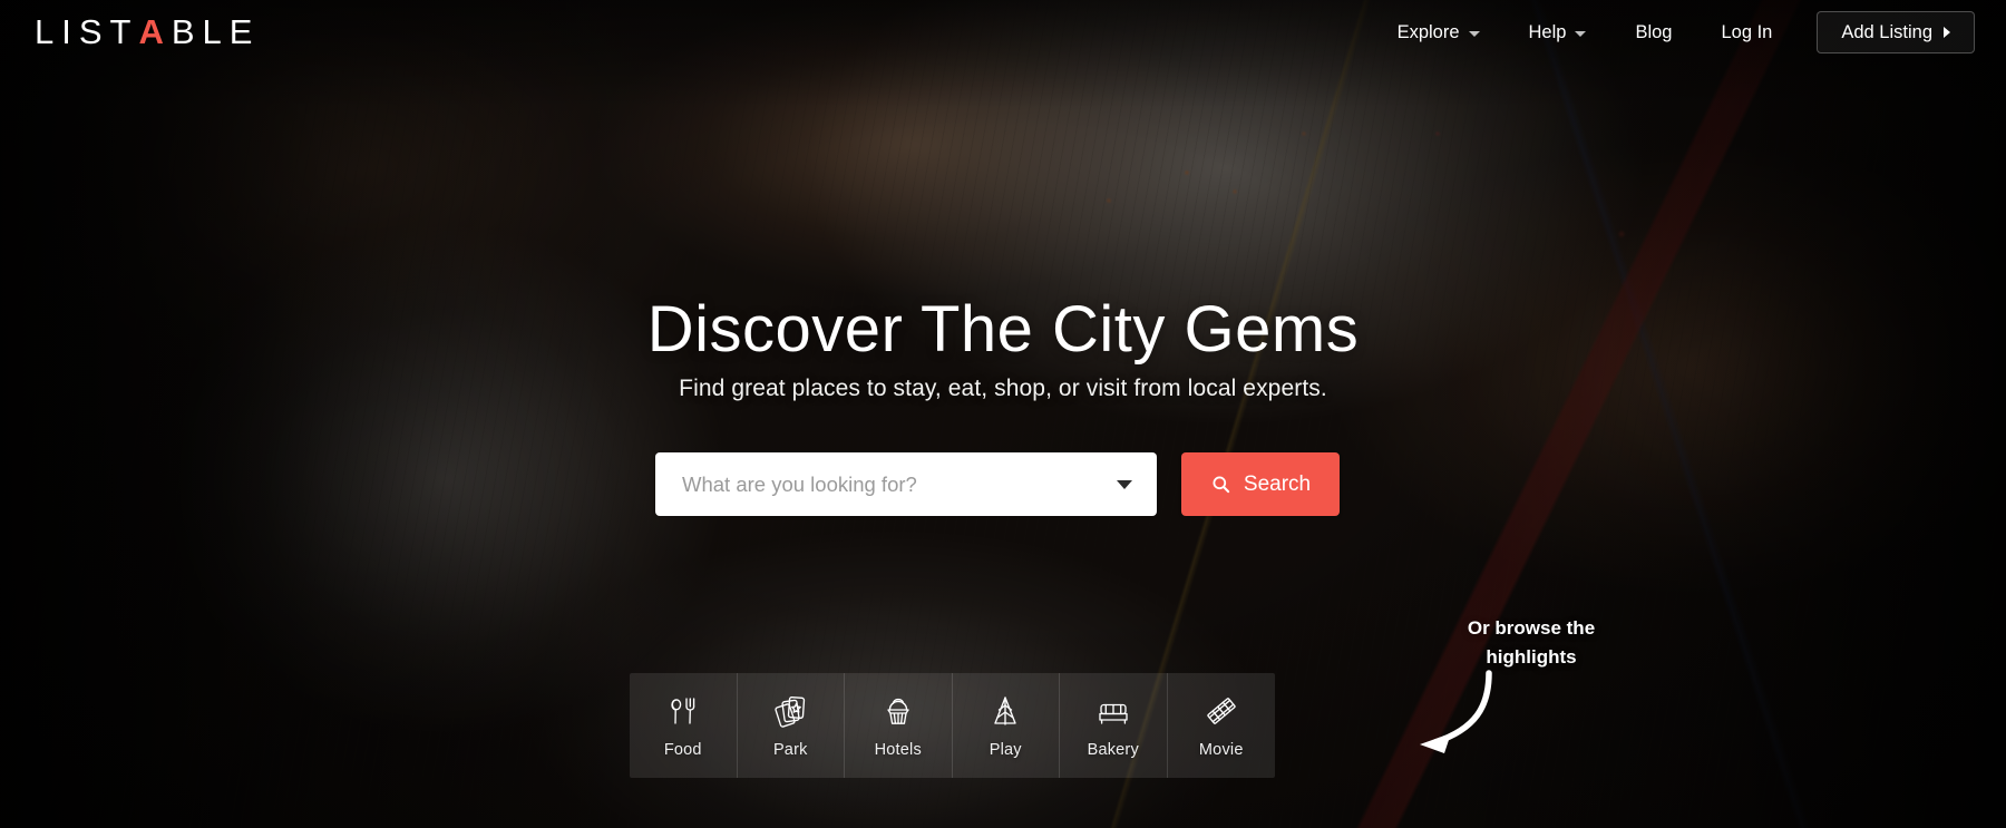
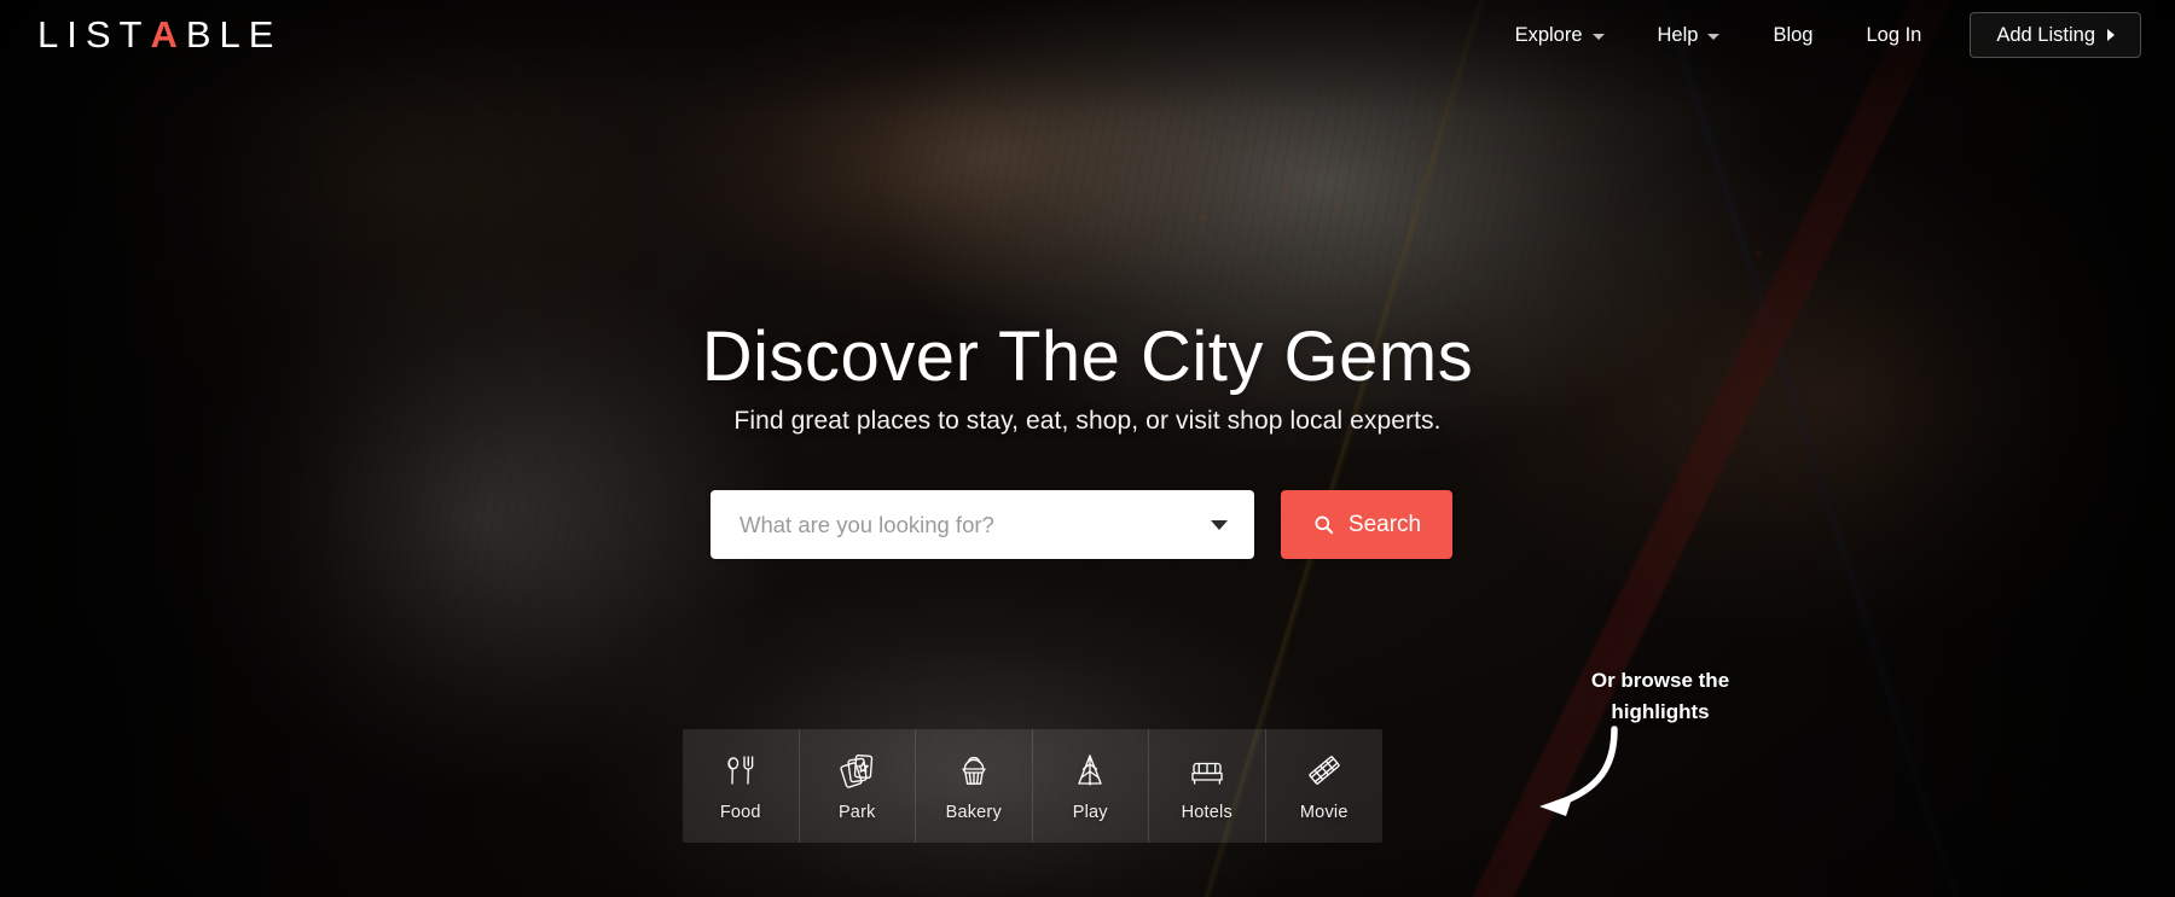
  LIST
  A
  BLE
  Explore
  Help
  Blog
  Log In
  Add Listing
  Discover The City Gems
- Find great places to stay, eat, shop, or visit from local experts.
+ Find great places to stay, eat, shop, or visit shop local experts.
  What are you looking for?
  Search
  Or browse the
  highlights
  Food
  Park
- Hotels
+ Bakery
  Play
- Bakery
+ Hotels
  Movie
